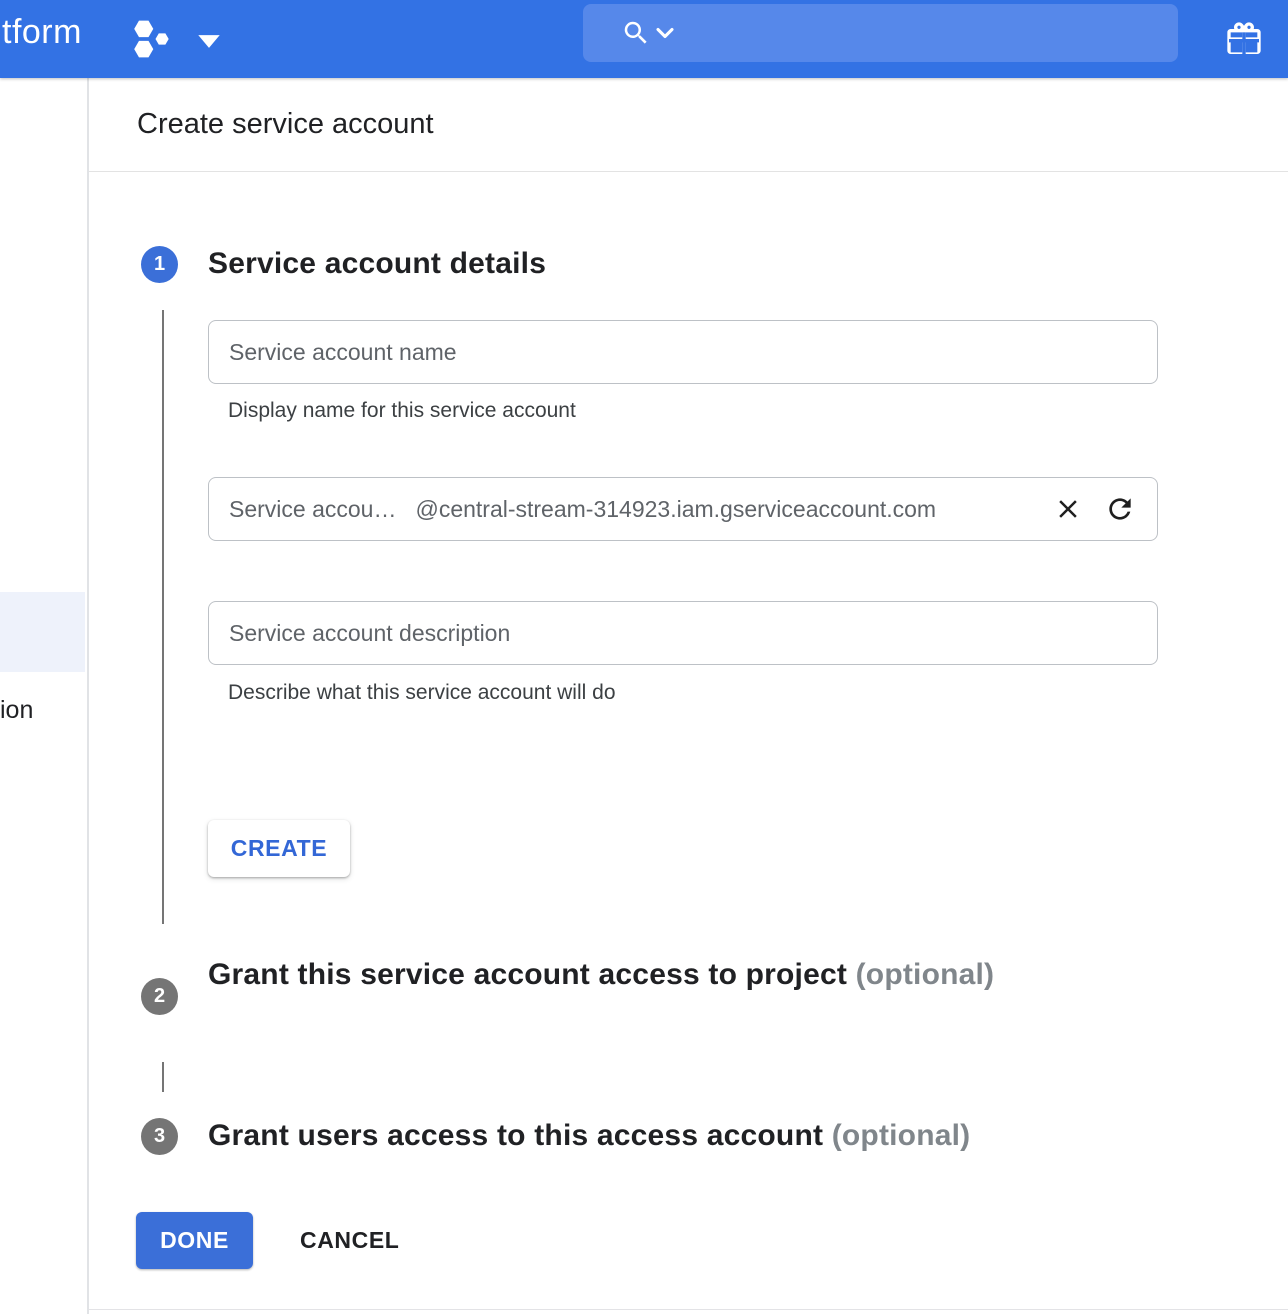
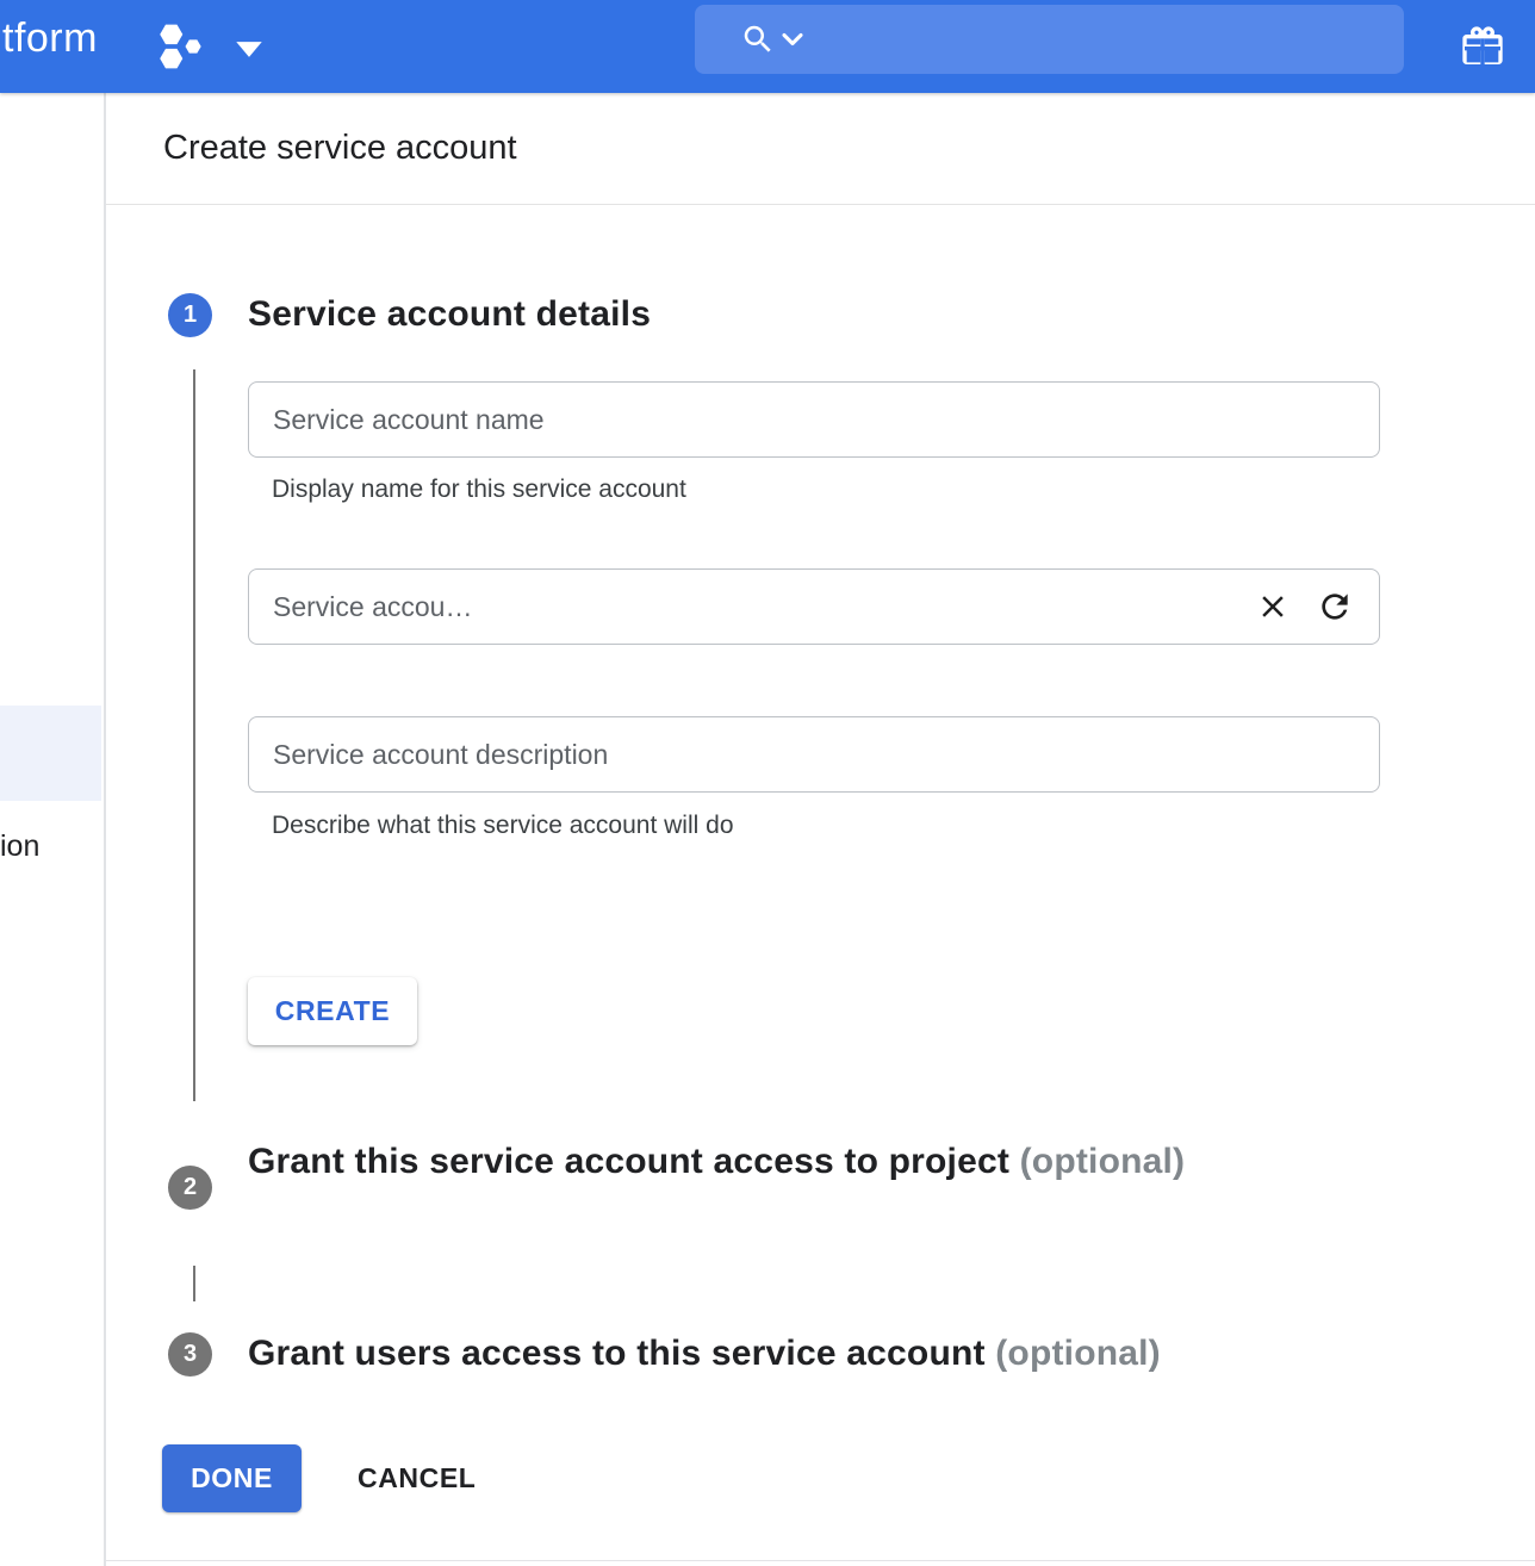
  tform
  Create service account
  ion
  1
  Service account details
  Service account name
  Display name for this service account
  Service accou…
- @central-stream-314923.iam.gserviceaccount.com
  Service account description
  Describe what this service account will do
  CREATE
  2
  Grant this service account access to project (optional)
  3
- Grant users access to this access account (optional)
+ Grant users access to this service account (optional)
  DONE
  CANCEL
